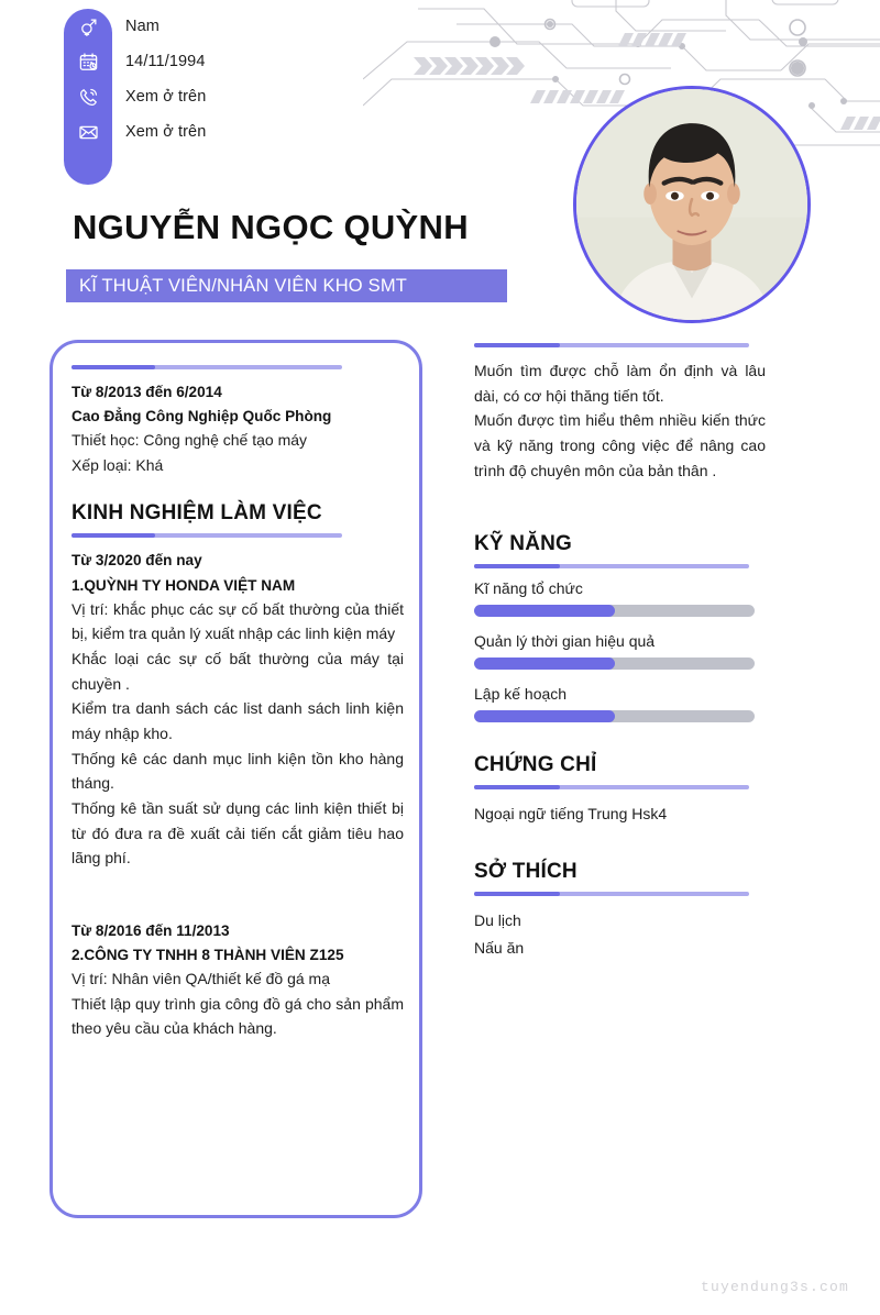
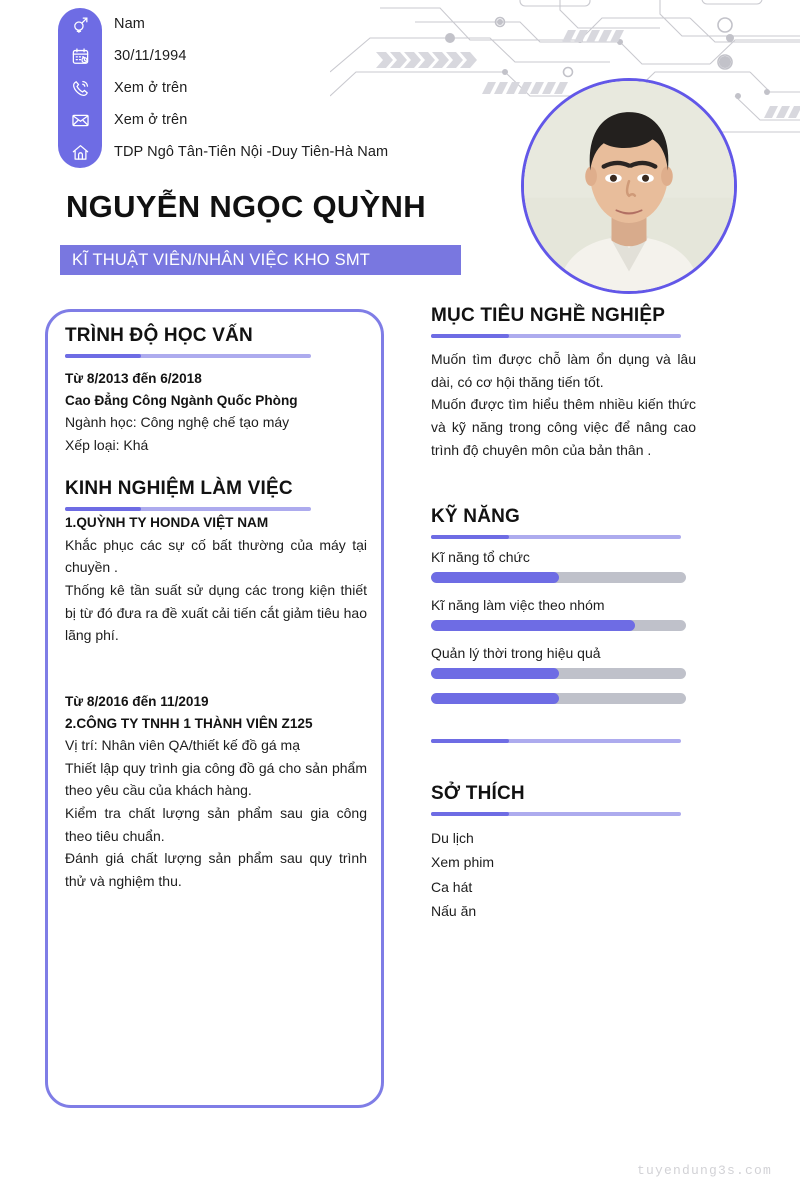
  Nam
- 14/11/1994
+ 30/11/1994
  Xem ở trên
  Xem ở trên
+ TDP Ngô Tân-Tiên Nội -Duy Tiên-Hà Nam
  NGUYỄN NGỌC QUỲNH
- KĨ THUẬT VIÊN/NHÂN VIÊN KHO SMT
+ KĨ THUẬT VIÊN/NHÂN VIỆC KHO SMT
+ TRÌNH ĐỘ HỌC VẤN
- Từ 8/2013 đến 6/2014
+ Từ 8/2013 đến 6/2018
- Cao Đẳng Công Nghiệp Quốc Phòng
+ Cao Đẳng Công Ngành Quốc Phòng
- Thiết học: Công nghệ chế tạo máy
+ Ngành học: Công nghệ chế tạo máy
  Xếp loại: Khá
  KINH NGHIỆM LÀM VIỆC
- Từ 3/2020 đến nay
  1.QUỲNH TY HONDA VIỆT NAM
- Vị trí: khắc phục các sự cố bất thường của thiết bị, kiểm tra quản lý xuất nhập các linh kiện máy
- Khắc loại các sự cố bất thường của máy tại chuyền .
+ Khắc phục các sự cố bất thường của máy tại chuyền .
- Kiểm tra danh sách các list danh sách linh kiện máy nhập kho.
- Thống kê các danh mục linh kiện tồn kho hàng tháng.
- Thống kê tần suất sử dụng các linh kiện thiết bị từ đó đưa ra đề xuất cải tiến cắt giảm tiêu hao lãng phí.
+ Thống kê tần suất sử dụng các trong kiện thiết bị từ đó đưa ra đề xuất cải tiến cắt giảm tiêu hao lãng phí.
- Từ 8/2016 đến 11/2013
+ Từ 8/2016 đến 11/2019
- 2.CÔNG TY TNHH 8 THÀNH VIÊN Z125
+ 2.CÔNG TY TNHH 1 THÀNH VIÊN Z125
  Vị trí: Nhân viên QA/thiết kế đồ gá mạ
  Thiết lập quy trình gia công đồ gá cho sản phẩm theo yêu cầu của khách hàng.
+ Kiểm tra chất lượng sản phẩm sau gia công theo tiêu chuẩn.
+ Đánh giá chất lượng sản phẩm sau quy trình thử và nghiệm thu.
+ MỤC TIÊU NGHỀ NGHIỆP
- Muốn tìm được chỗ làm ổn định và lâu dài, có cơ hội thăng tiến tốt.
+ Muốn tìm được chỗ làm ổn dụng và lâu dài, có cơ hội thăng tiến tốt.
  Muốn được tìm hiểu thêm nhiều kiến thức và kỹ năng trong công việc để nâng cao trình độ chuyên môn của bản thân .
  KỸ NĂNG
  Kĩ năng tổ chức
+ Kĩ năng làm việc theo nhóm
- Quản lý thời gian hiệu quả
+ Quản lý thời trong hiệu quả
- Lập kế hoạch
- CHỨNG CHỈ
- Ngoại ngữ tiếng Trung Hsk4
  SỞ THÍCH
  Du lịch
+ Xem phim
+ Ca hát
  Nấu ăn
  tuyendung3s.com
